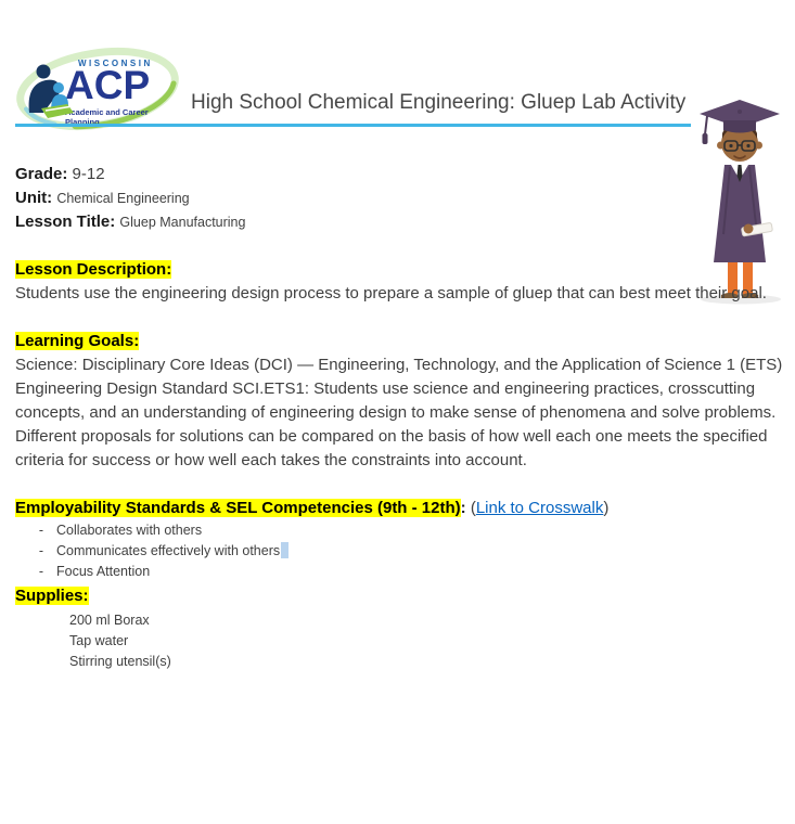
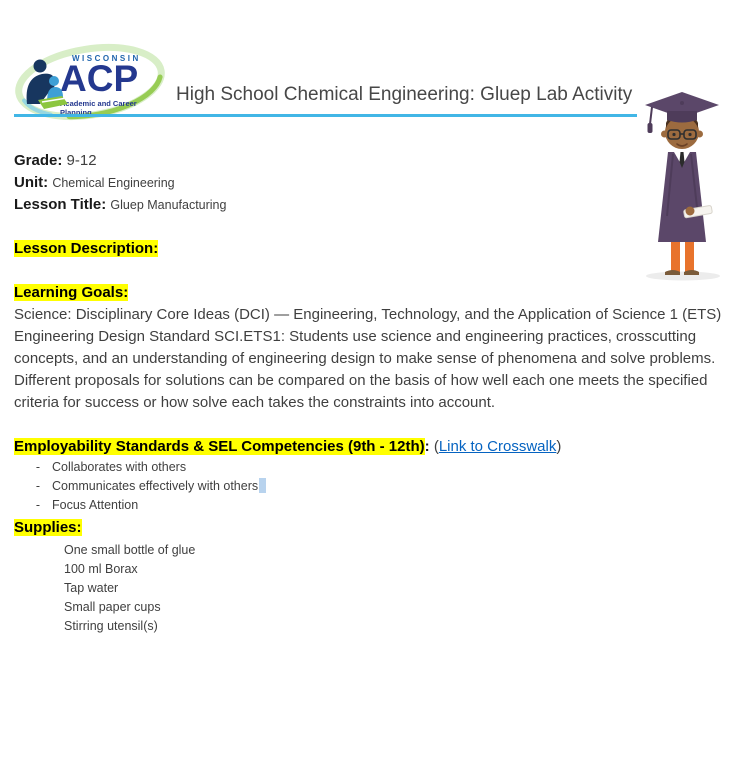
  WISCONSIN
  ACP
  ademic and Career Planning
  High School Chemical Engineering: Gluep Lab Activity
  Grade: 9-12
  Unit: Chemical Engineering
  Lesson Title: Gluep Manufacturing
  Lesson Description:
- Students use the engineering design process to prepare a sample of gluep that can best meet their goal.
  Learning Goals:
  Science: Disciplinary Core Ideas (DCI) — Engineering, Technology, and the Application of Science 1 (ETS)
  Engineering Design Standard SCI.ETS1: Students use science and engineering practices, crosscutting concepts, and an understanding of engineering design to make sense of phenomena and solve problems.
- Different proposals for solutions can be compared on the basis of how well each one meets the specified criteria for success or how well each takes the constraints into account.
+ Different proposals for solutions can be compared on the basis of how well each one meets the specified criteria for success or how solve each takes the constraints into account.
  Employability Standards & SEL Competencies (9th - 12th): (Link to Crosswalk)
  -
  Collaborates with others
  -
  Communicates effectively with others
  -
  Focus Attention
  Supplies:
+ One small bottle of glue
- 200 ml Borax
+ 100 ml Borax
  Tap water
+ Small paper cups
  Stirring utensil(s)
